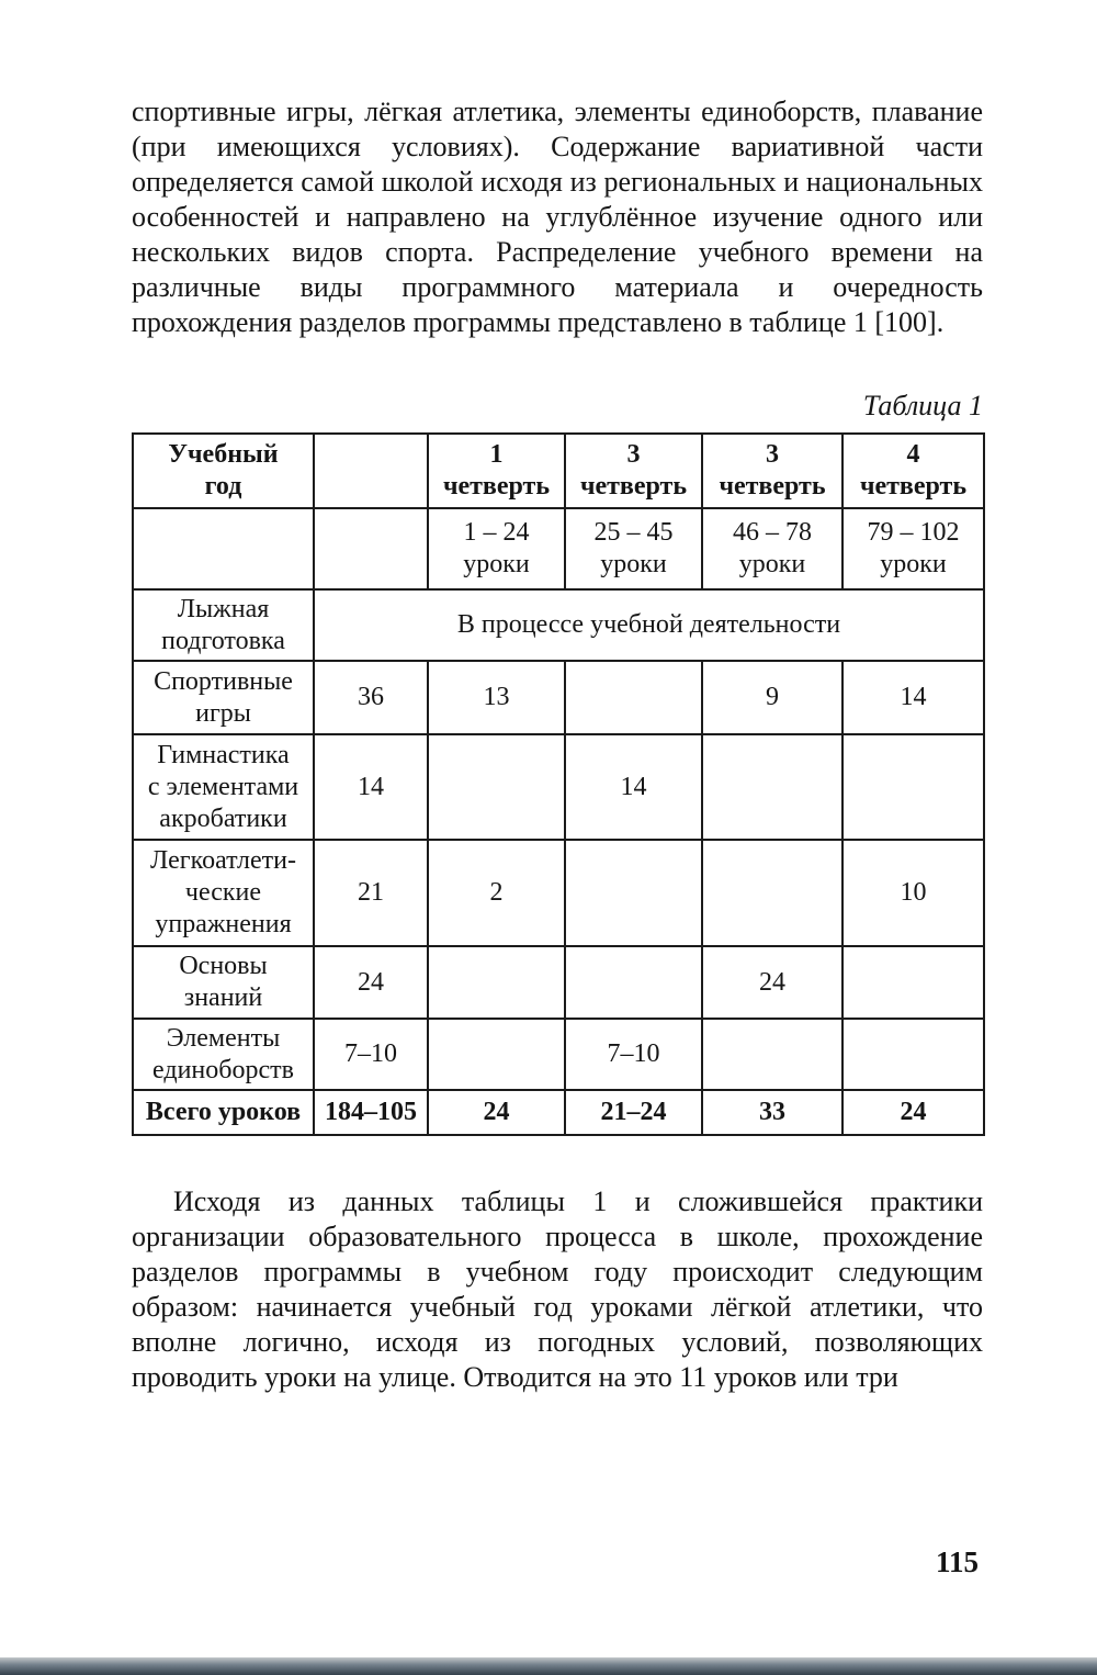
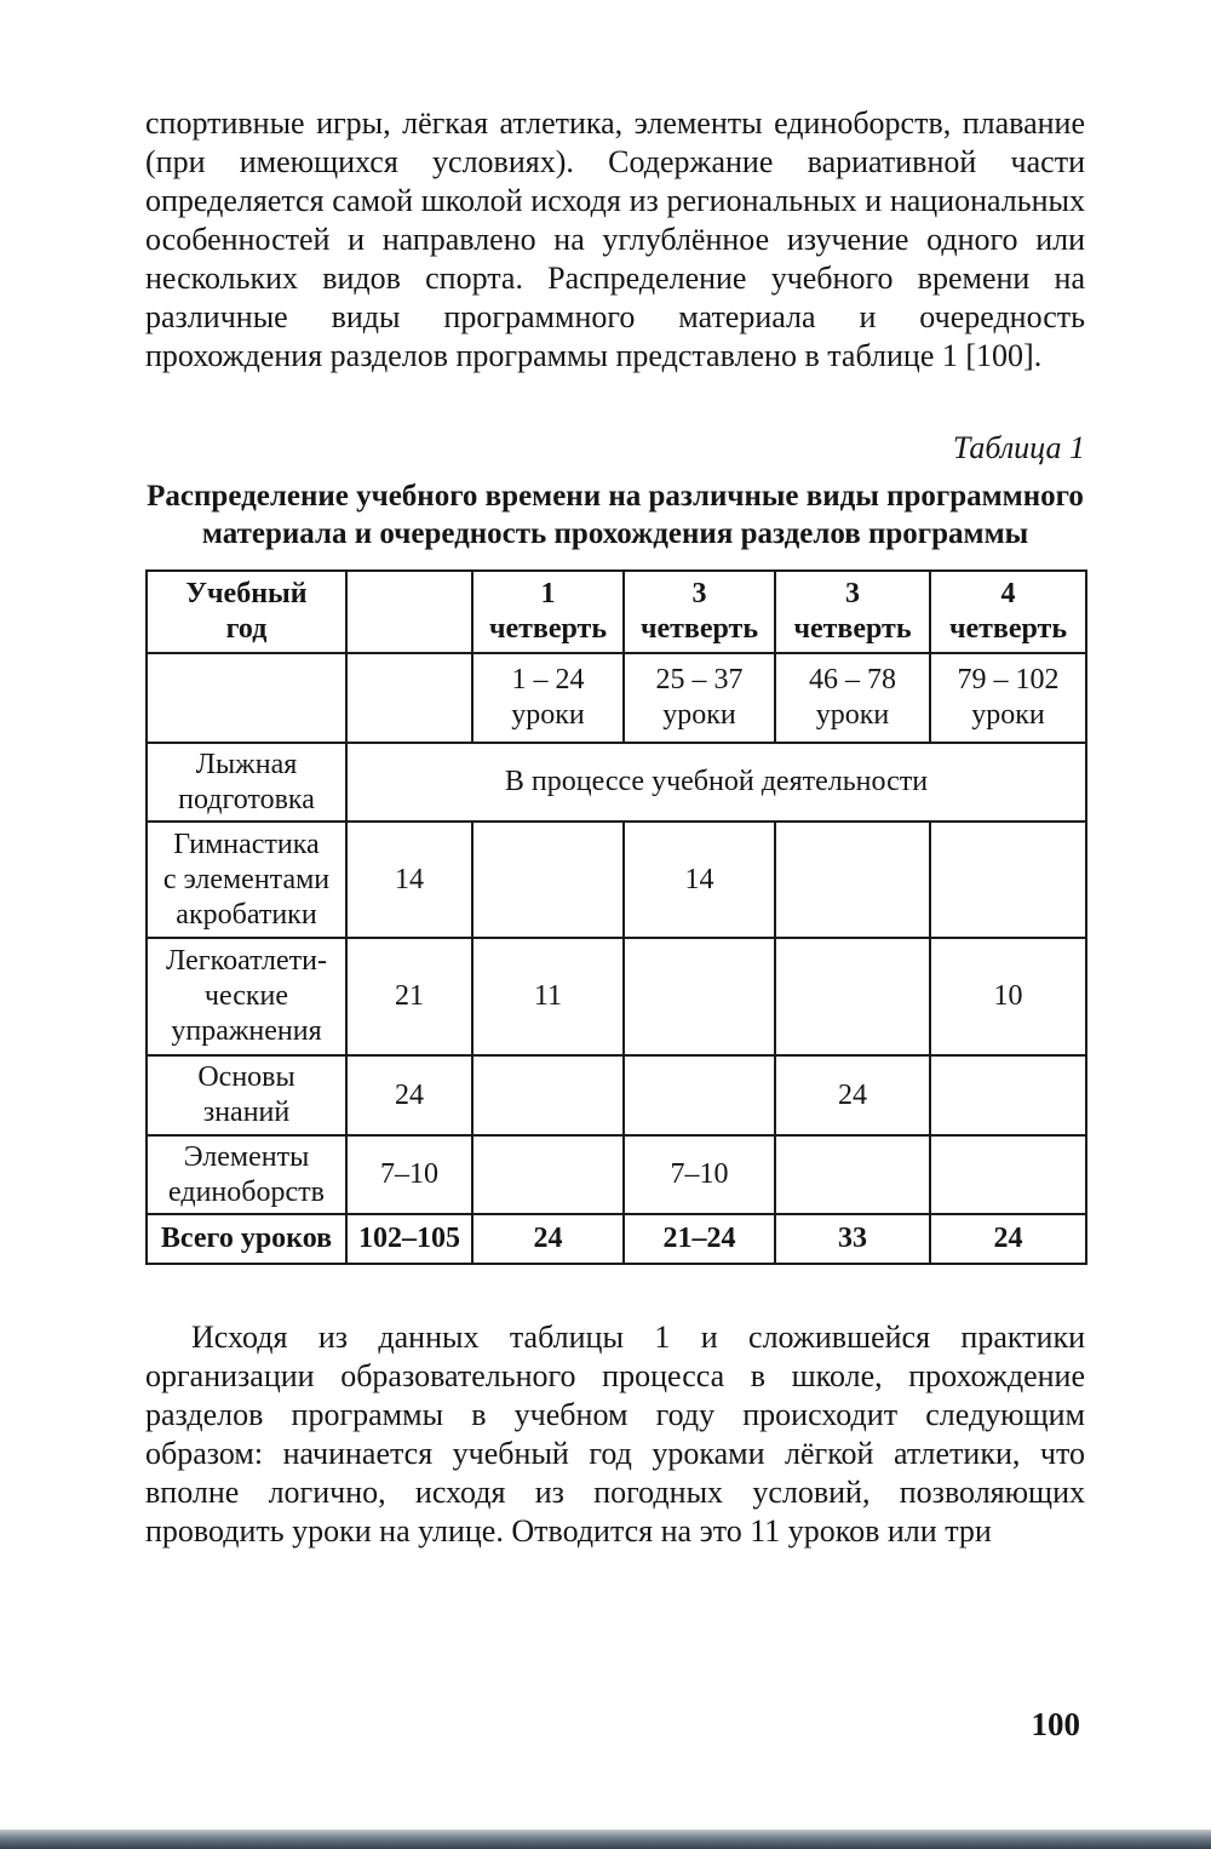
  спортивные игры, лёгкая атлетика, элементы единоборств, плавание (при имеющихся условиях). Содержание вариативной части определяется самой школой исходя из региональных и национальных особенностей и направлено на углублённое изучение одного или нескольких видов спорта. Распределение учебного времени на различные виды программного материала и очередность прохождения разделов программы представлено в таблице 1 [100].
  Таблица 1
+ Распределение учебного времени на различные виды программного материала и очередность прохождения разделов программы
  Учебный год		1 четверть	3 четверть	3 четверть	4 четверть
- 		1 – 24 уроки	25 – 45 уроки	46 – 78 уроки	79 – 102 уроки
+ 		1 – 24 уроки	25 – 37 уроки	46 – 78 уроки	79 – 102 уроки
  Лыжная подготовка	В процессе учебной деятельности
- Спортивные игры	36	13		9	14
  Гимнастика с элементами акробатики	14		14
- Легкоатлети- ческие упражнения	21	2			10
+ Легкоатлети- ческие упражнения	21	11			10
  Основы знаний	24			24
  Элементы единоборств	7–10		7–10
- Всего уроков	184–105	24	21–24	33	24
+ Всего уроков	102–105	24	21–24	33	24
  Исходя из данных таблицы 1 и сложившейся практики организации образовательного процесса в школе, прохождение разделов программы в учебном году происходит следующим образом: начинается учебный год уроками лёгкой атлетики, что вполне логично, исходя из погодных условий, позволяющих проводить уроки на улице. Отводится на это 11 уроков или три
- 115
+ 100
